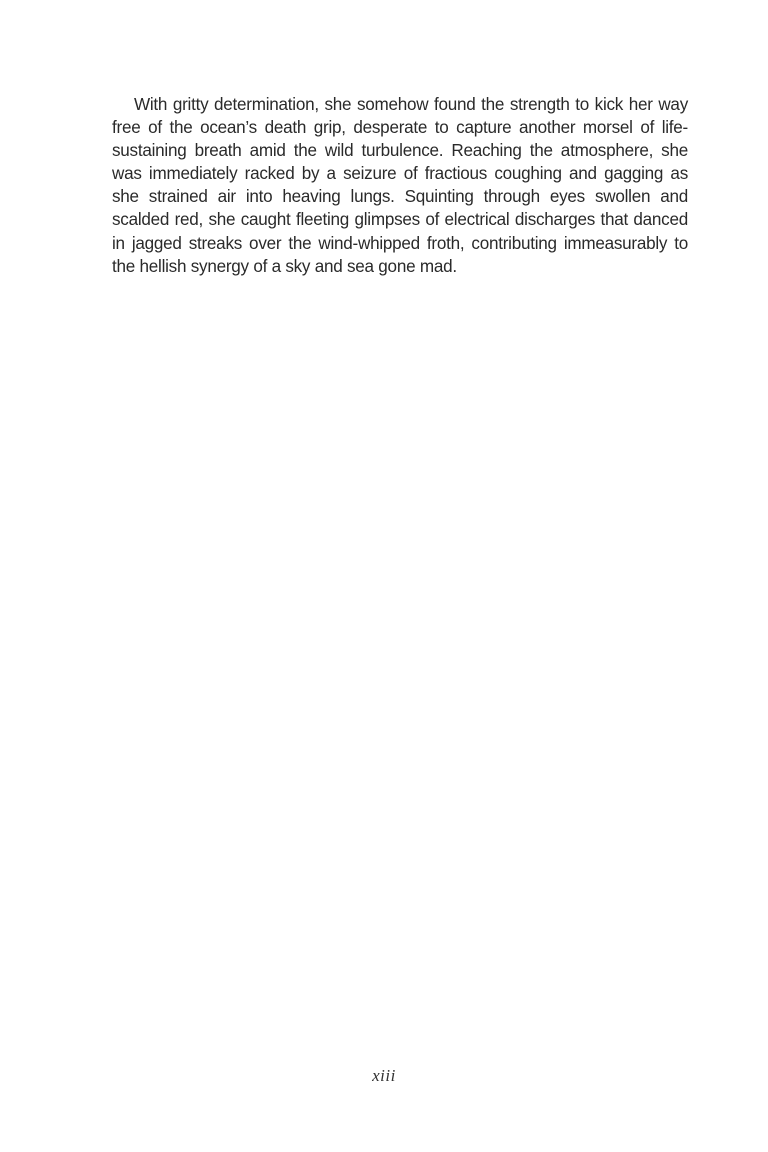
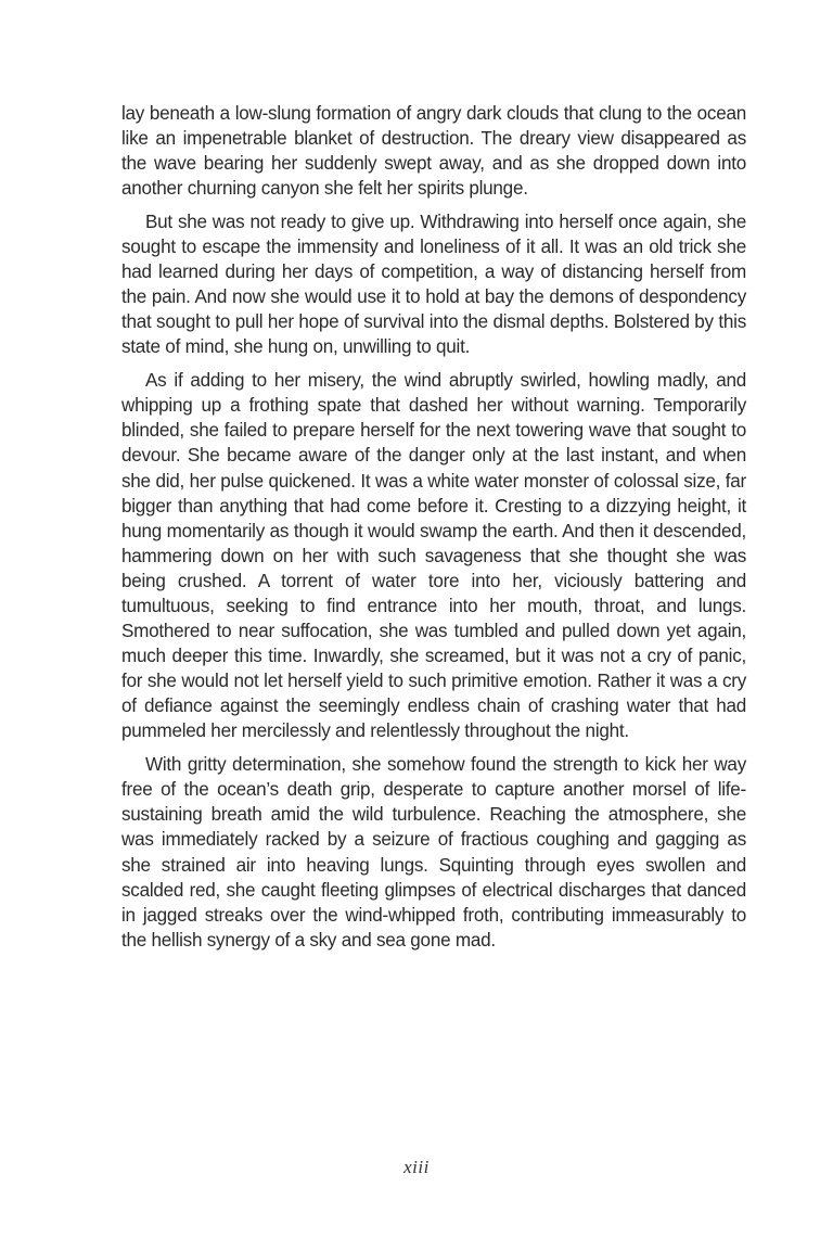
+ lay beneath a low-slung formation of angry dark clouds that clung to the ocean like an impenetrable blanket of destruction. The dreary view disappeared as the wave bearing her suddenly swept away, and as she dropped down into another churning canyon she felt her spirits plunge.
+ But she was not ready to give up. Withdrawing into herself once again, she sought to escape the immensity and loneliness of it all. It was an old trick she had learned during her days of competition, a way of distancing herself from the pain. And now she would use it to hold at bay the demons of despondency that sought to pull her hope of survival into the dismal depths. Bolstered by this state of mind, she hung on, unwilling to quit.
+ As if adding to her misery, the wind abruptly swirled, howling madly, and whipping up a frothing spate that dashed her without warning. Temporarily blinded, she failed to prepare herself for the next towering wave that sought to devour. She became aware of the danger only at the last instant, and when she did, her pulse quickened. It was a white water monster of colossal size, far bigger than anything that had come before it. Cresting to a dizzying height, it hung momentarily as though it would swamp the earth. And then it descended, hammering down on her with such savageness that she thought she was being crushed. A torrent of water tore into her, viciously battering and tumultuous, seeking to find entrance into her mouth, throat, and lungs. Smothered to near suffocation, she was tumbled and pulled down yet again, much deeper this time. Inwardly, she screamed, but it was not a cry of panic, for she would not let herself yield to such primitive emotion. Rather it was a cry of defiance against the seemingly endless chain of crashing water that had pummeled her mercilessly and relentlessly throughout the night.
  With gritty determination, she somehow found the strength to kick her way free of the ocean’s death grip, desperate to capture another morsel of life-sustaining breath amid the wild turbulence. Reaching the atmosphere, she was immediately racked by a seizure of fractious coughing and gagging as she strained air into heaving lungs. Squinting through eyes swollen and scalded red, she caught fleeting glimpses of electrical discharges that danced in jagged streaks over the wind-whipped froth, contributing immeasurably to the hellish synergy of a sky and sea gone mad.
  xiii
